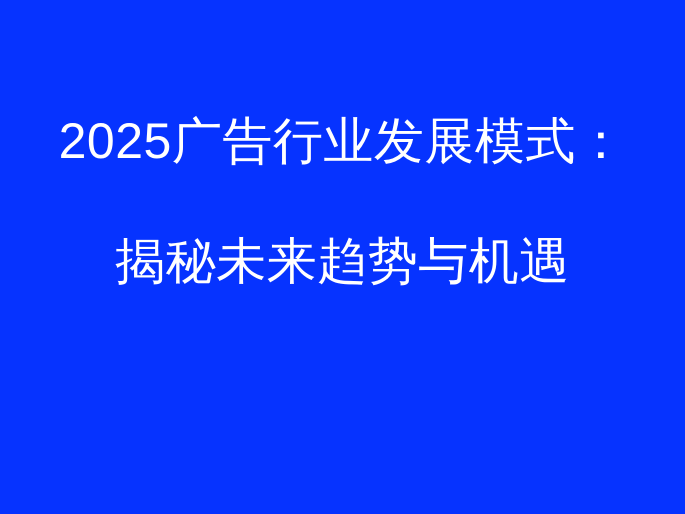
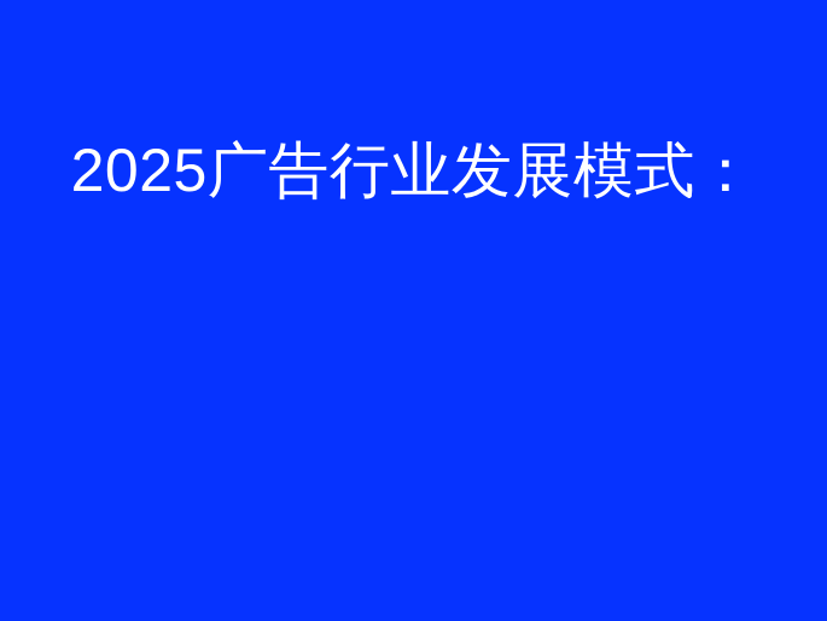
  2025广告行业发展模式：
- 揭秘未来趋势与机遇
